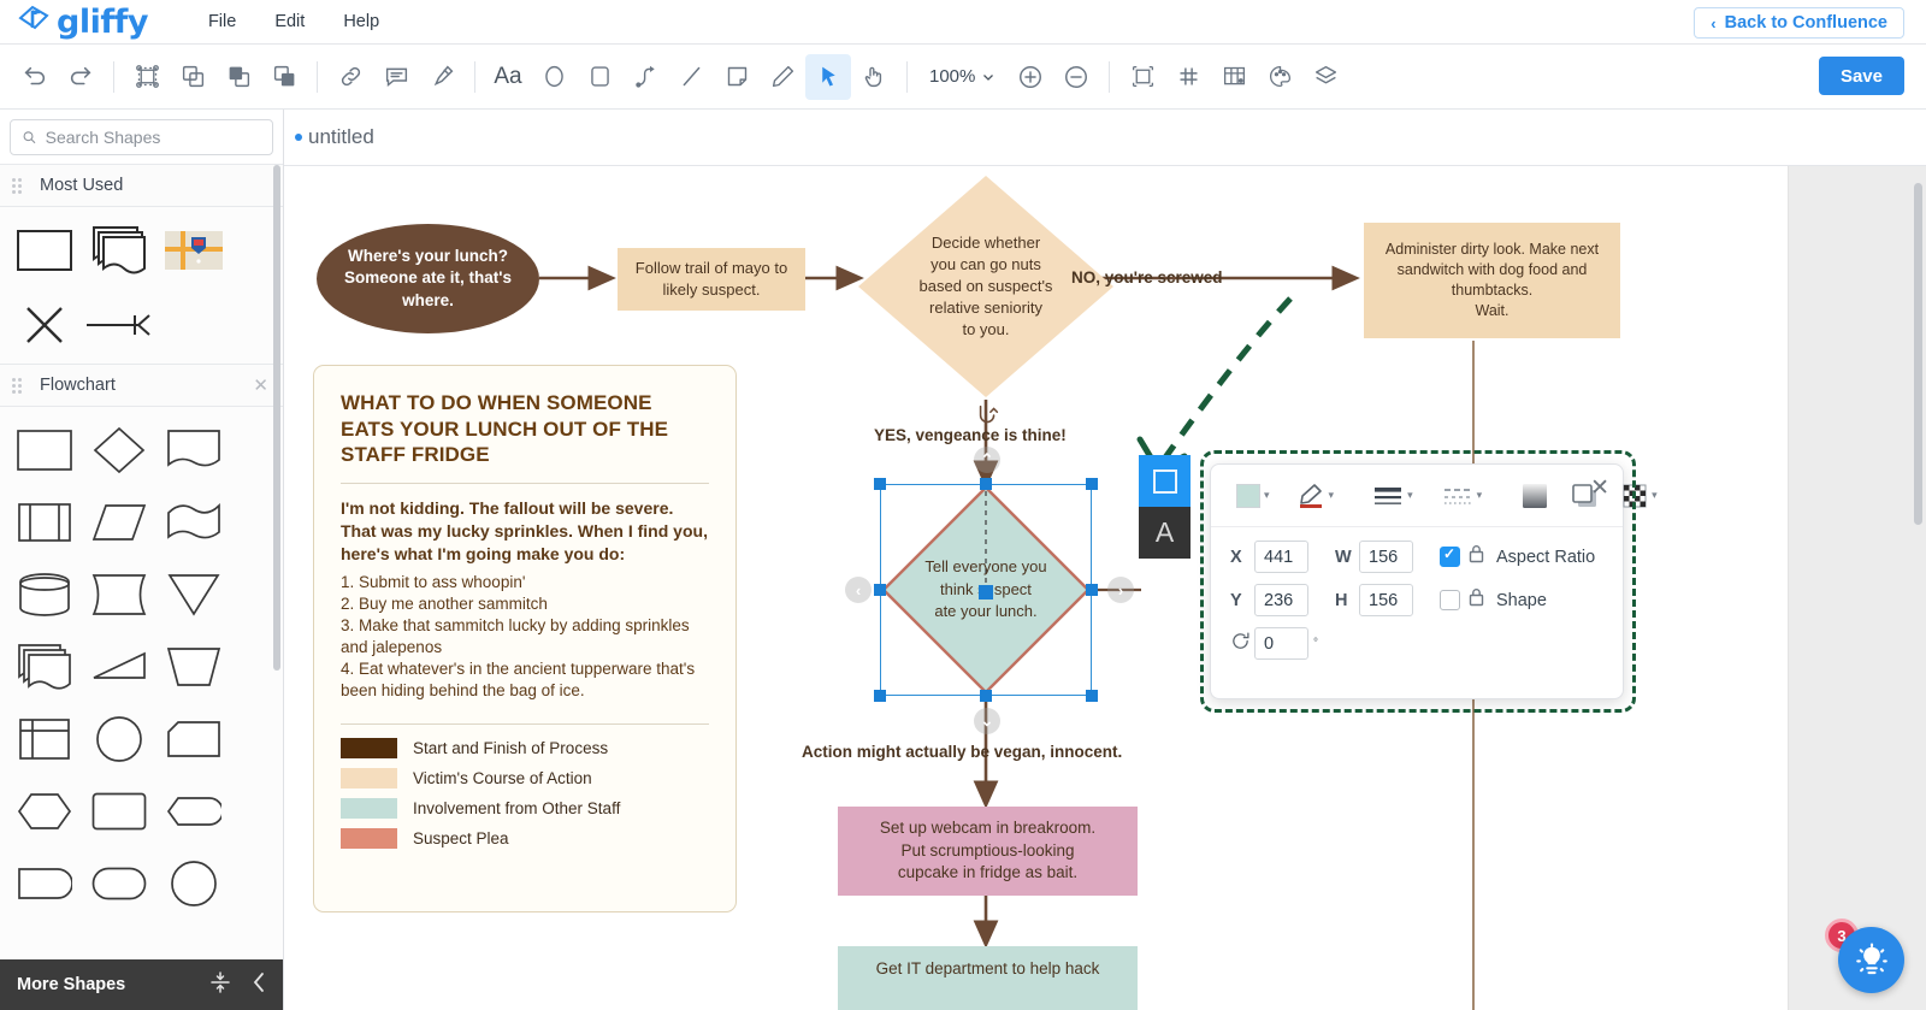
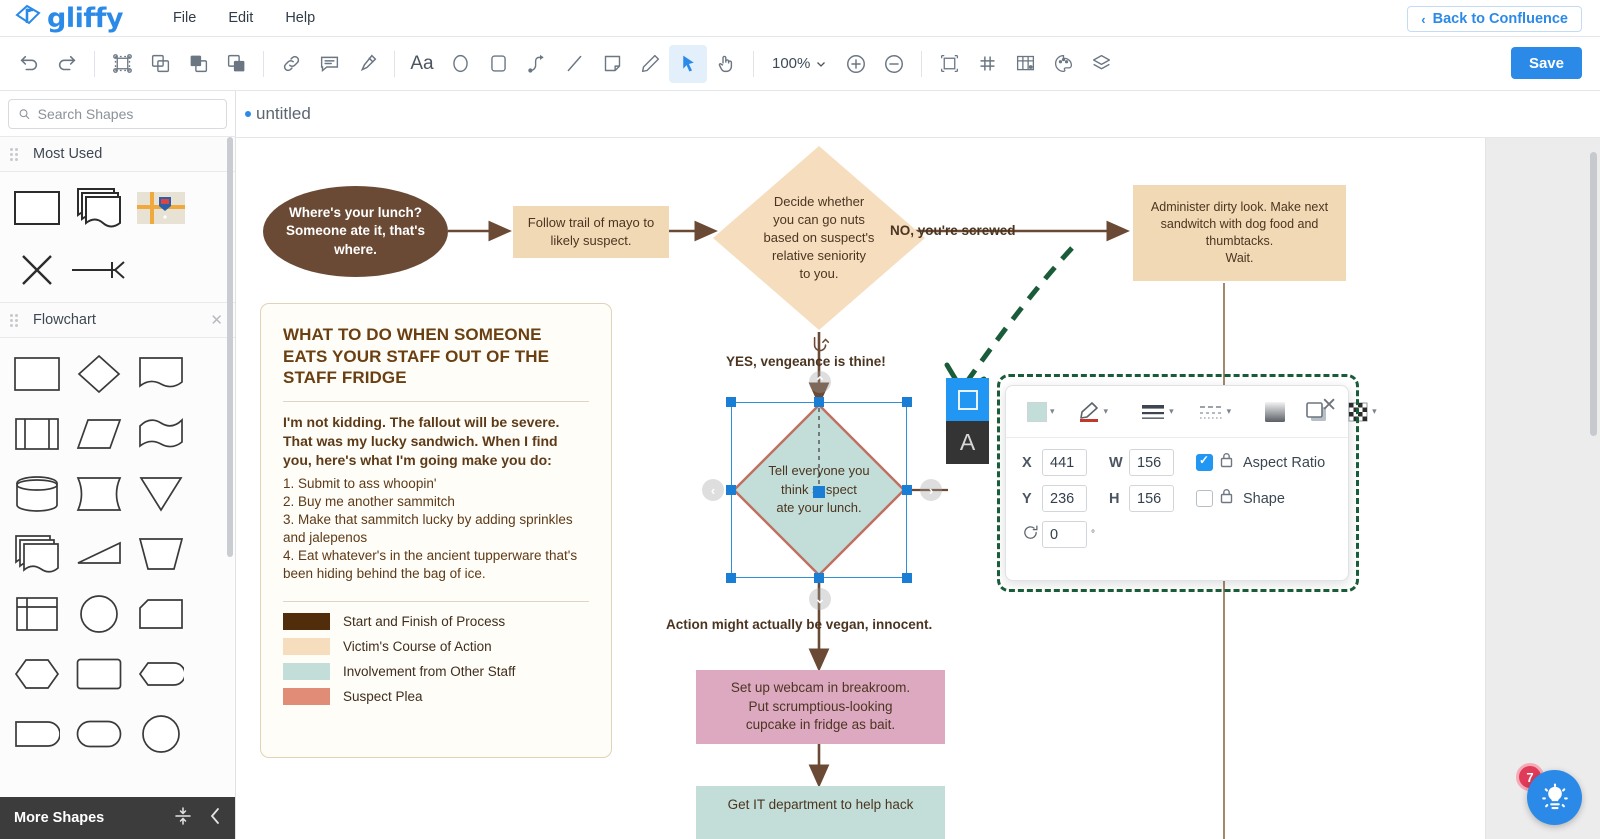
  gliffy
  File
  Edit
  Help
  ‹
  Back to Confluence
  Aa
  100%
  Save
  Search Shapes
  Most Used
  Flowchart
  ✕
  More Shapes
  untitled
- WHAT TO DO WHEN SOMEONE EATS YOUR LUNCH OUT OF THE STAFF FRIDGE
+ WHAT TO DO WHEN SOMEONE EATS YOUR STAFF OUT OF THE STAFF FRIDGE
- I'm not kidding. The fallout will be severe. That was my lucky sprinkles. When I find you, here's what I'm going make you do:
+ I'm not kidding. The fallout will be severe. That was my lucky sandwich. When I find you, here's what I'm going make you do:
  1. Submit to ass whoopin'
  2. Buy me another sammitch
  3. Make that sammitch lucky by adding sprinkles and jalepenos
  4. Eat whatever's in the ancient tupperware that's been hiding behind the bag of ice.
  Start and Finish of Process
  Victim's Course of Action
  Involvement from Other Staff
  Suspect Plea
  Where's your lunch?
  Someone ate it, that's where.
  Follow trail of mayo to
  likely suspect.
  Decide whether
  you can go nuts
  based on suspect's
  relative seniority
  to you.
  Administer dirty look. Make next
  sandwitch with dog food and
  thumbtacks.
  Wait.
  Tell everyone you
  thinkspect
  ate your lunch.
  ‹
  ›
  ⌃
  ⌄
  NO, you're screwed
  YES, vengeance is thine!
  Action might actually be vegan, innocent.
  Set up webcam in breakroom.
  Put scrumptious-looking
  cupcake in fridge as bait.
  Get IT department to help hack
  A
  ✕
  ▾
  ▾
  ▾
  ▾
  ▾
  X
  441
  W
  156
  Aspect Ratio
  Y
  236
  H
  156
  Shape
  0
  °
- 3
+ 7
